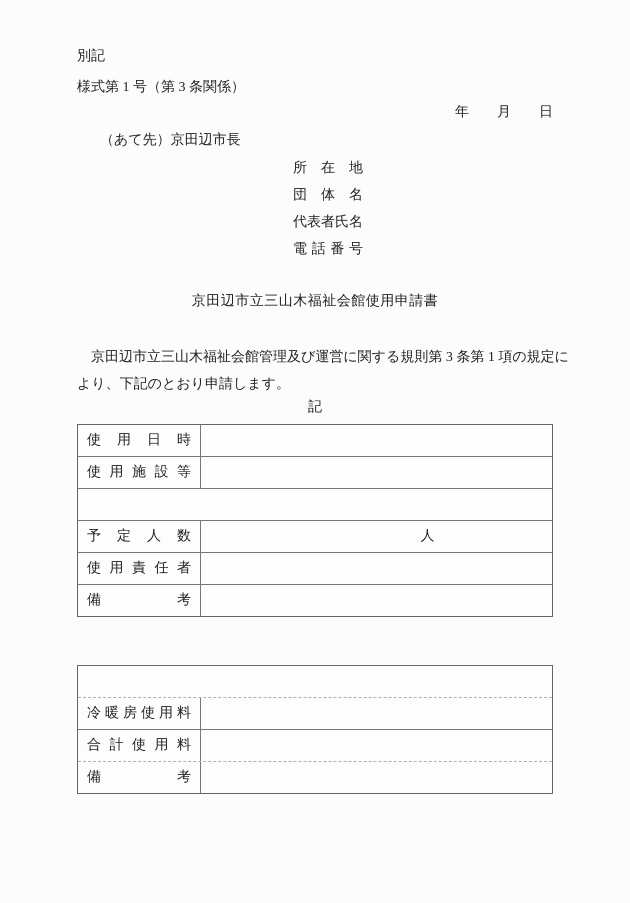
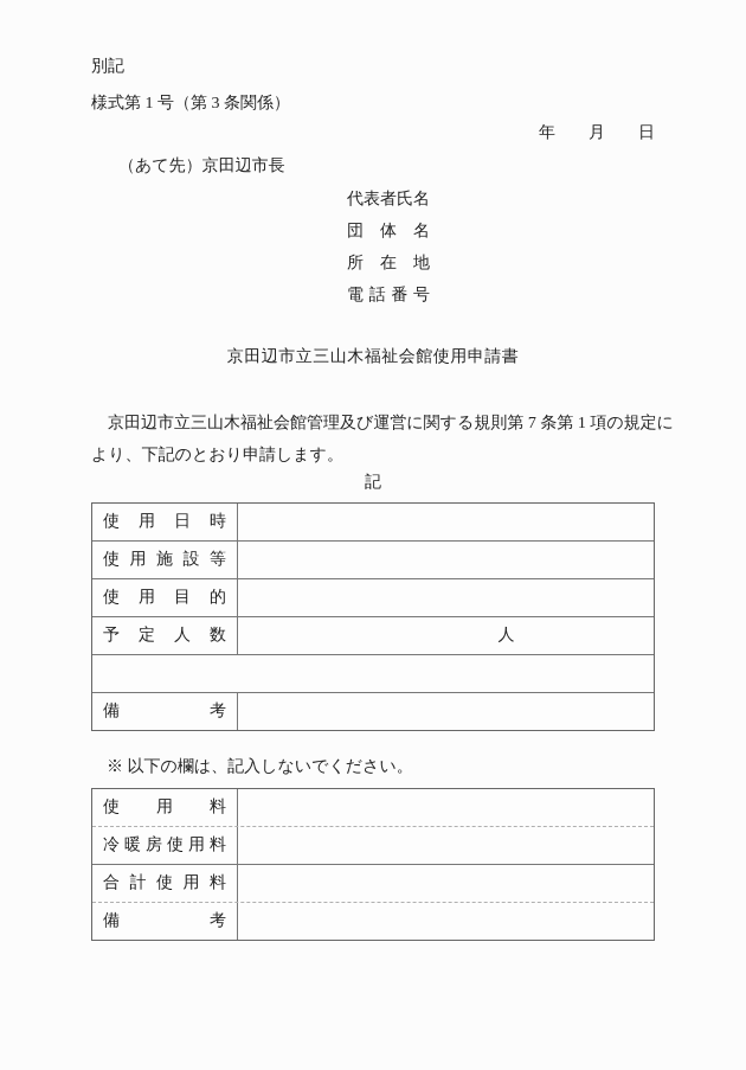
  別記
  様式第 1 号（第 3 条関係）
  年 月 日
  （あて先）京田辺市長
- 所在地
+ 代表者氏名
  団体名
- 代表者氏名
+ 所在地
  電話番号
  京田辺市立三山木福祉会館使用申請書
- 京田辺市立三山木福祉会館管理及び運営に関する規則第 3 条第 1 項の規定に
+ 京田辺市立三山木福祉会館管理及び運営に関する規則第 7 条第 1 項の規定に
  より、下記のとおり申請します。
  記
  使用日時
  使用施設等
+ 使用目的
  予定人数
  人
- 使用責任者
  備考
+ ※ 以下の欄は、記入しないでください。
+ 使用料
  冷暖房使用料
  合計使用料
  備考
